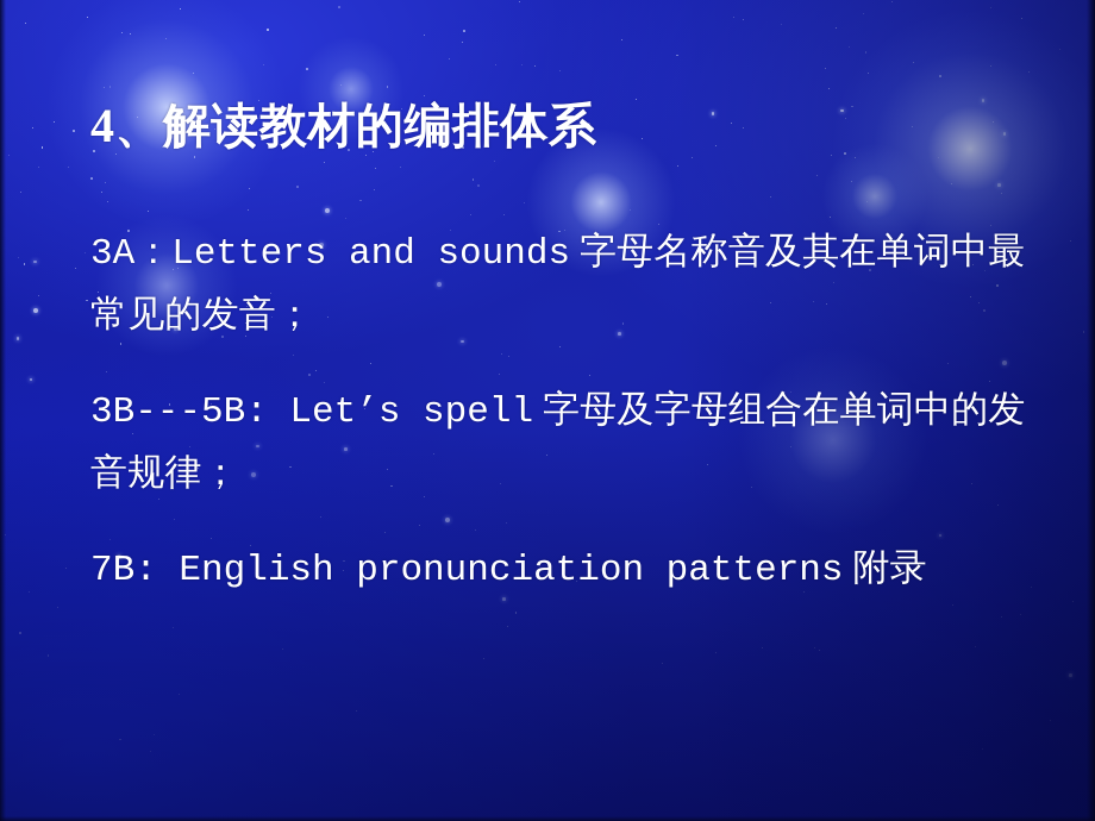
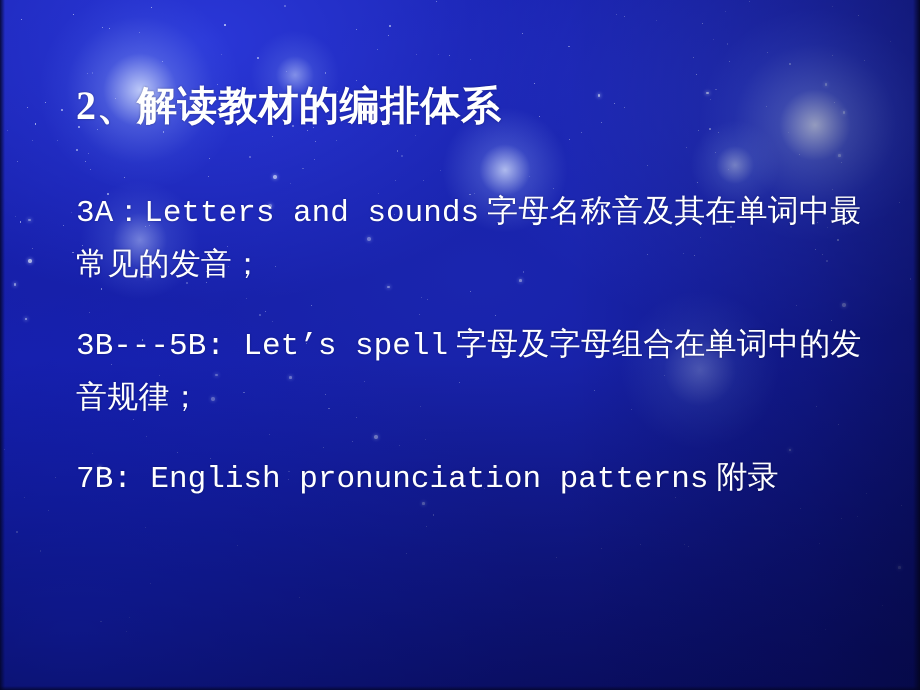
- 4、解读教材的编排体系
+ 2、解读教材的编排体系
  3A：Letters and sounds 字母名称音及其在单词中最常见的发音；
  3B---5B: Let’s spell 字母及字母组合在单词中的发音规律；
  7B: English pronunciation patterns 附录
